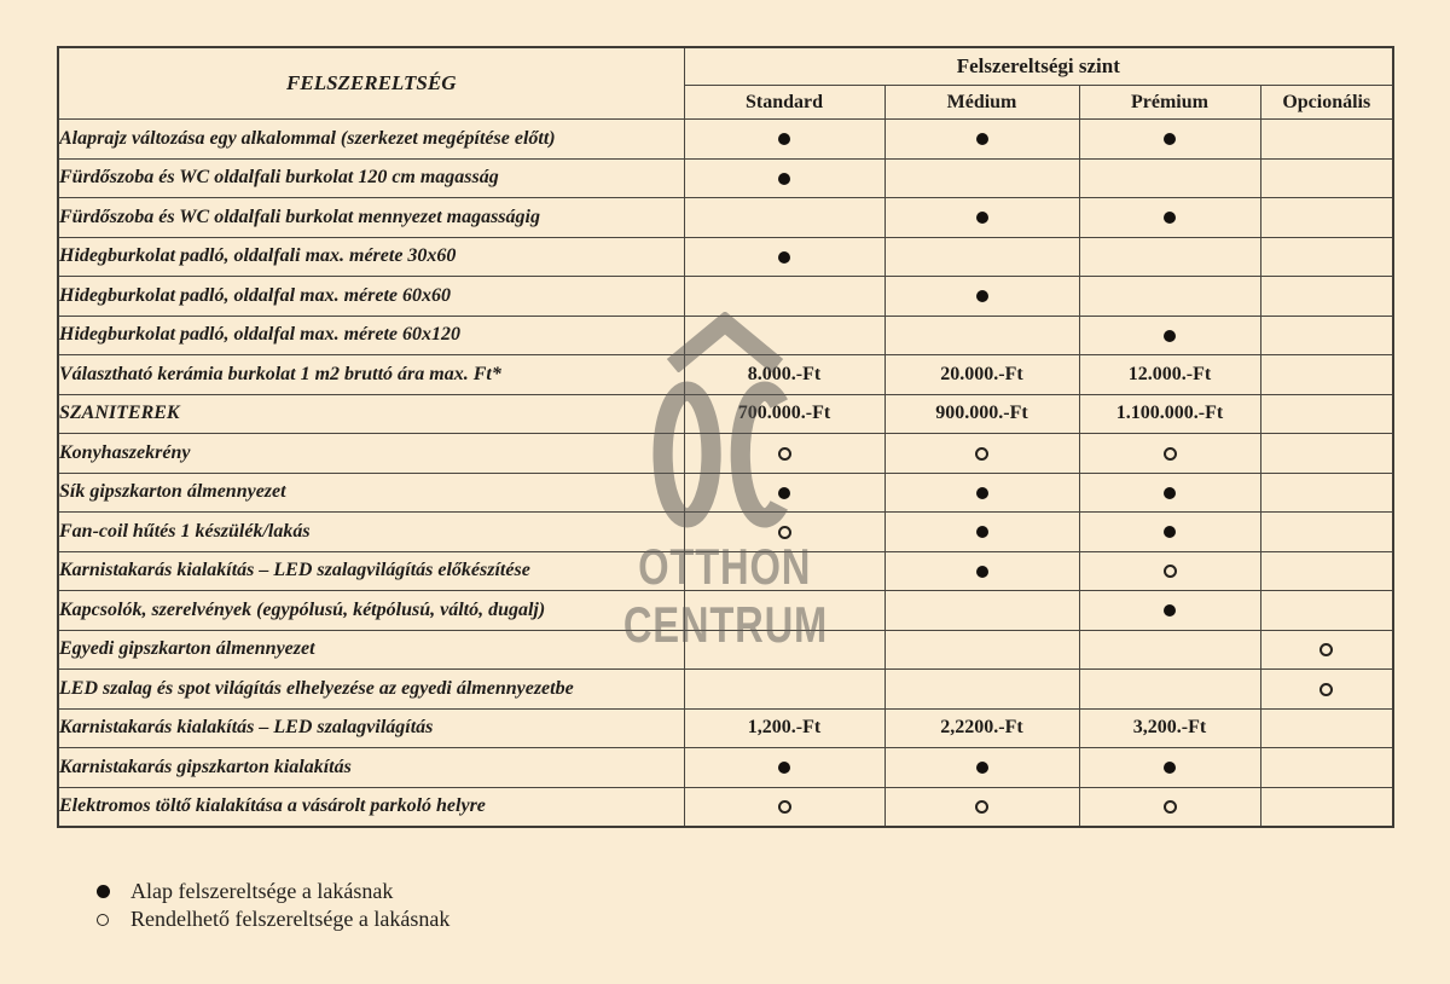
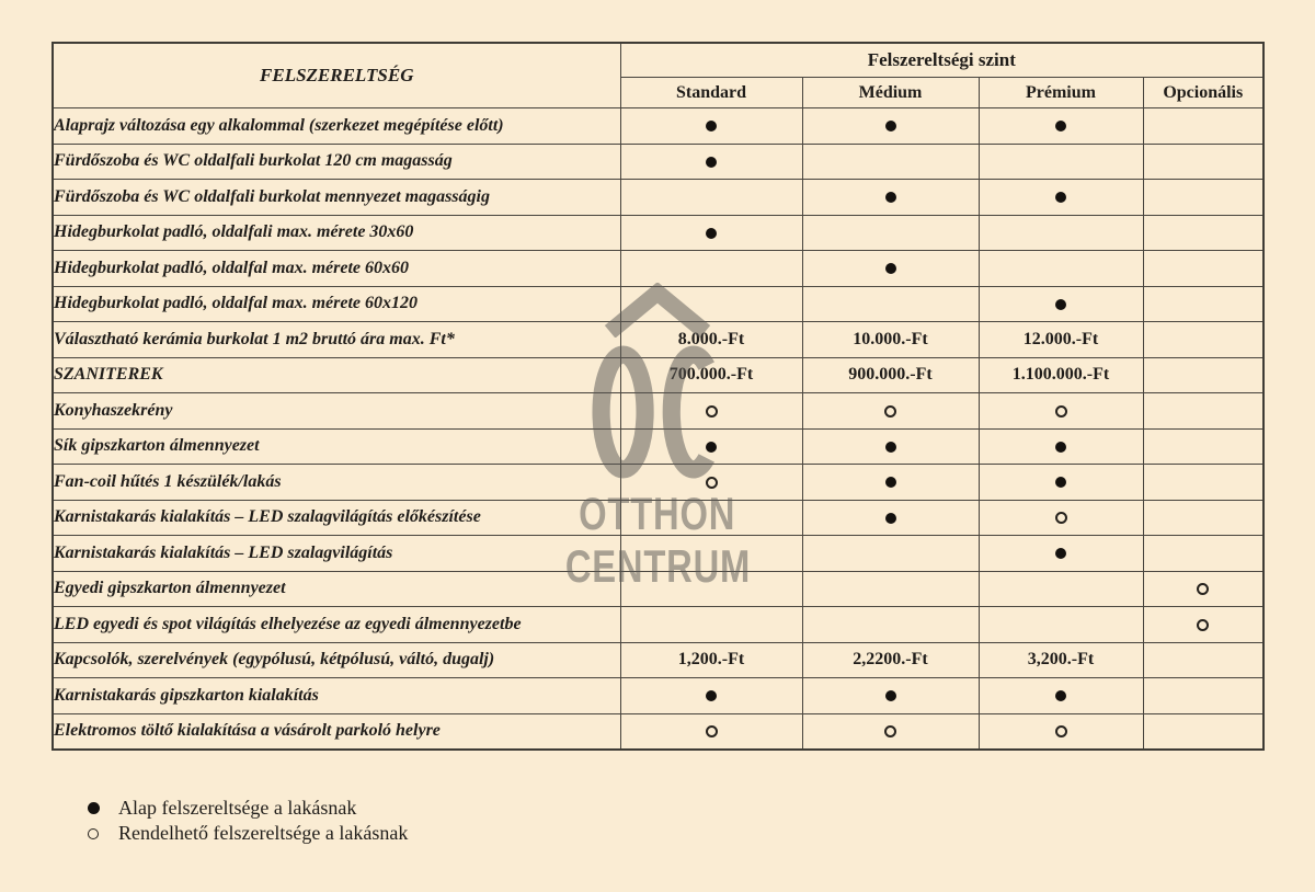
  FELSZERELTSÉG	Felszereltségi szint
  Standard	Médium	Prémium	Opcionális
  Alaprajz változása egy alkalommal (szerkezet megépítése előtt)
  Fürdőszoba és WC oldalfali burkolat 120 cm magasság
  Fürdőszoba és WC oldalfali burkolat mennyezet magasságig
  Hidegburkolat padló, oldalfali max. mérete 30x60
  Hidegburkolat padló, oldalfal max. mérete 60x60
  Hidegburkolat padló, oldalfal max. mérete 60x120
- Választható kerámia burkolat 1 m2 bruttó ára max. Ft*	8.000.-Ft	20.000.-Ft	12.000.-Ft
+ Választható kerámia burkolat 1 m2 bruttó ára max. Ft*	8.000.-Ft	10.000.-Ft	12.000.-Ft
  SZANITEREK	700.000.-Ft	900.000.-Ft	1.100.000.-Ft
  Konyhaszekrény
  Sík gipszkarton álmennyezet
  Fan-coil hűtés 1 készülék/lakás
  Karnistakarás kialakítás – LED szalagvilágítás előkészítése
- Kapcsolók, szerelvények (egypólusú, kétpólusú, váltó, dugalj)
+ Karnistakarás kialakítás – LED szalagvilágítás
  Egyedi gipszkarton álmennyezet
- LED szalag és spot világítás elhelyezése az egyedi álmennyezetbe
+ LED egyedi és spot világítás elhelyezése az egyedi álmennyezetbe
- Karnistakarás kialakítás – LED szalagvilágítás	1,200.-Ft	2,2200.-Ft	3,200.-Ft
+ Kapcsolók, szerelvények (egypólusú, kétpólusú, váltó, dugalj)	1,200.-Ft	2,2200.-Ft	3,200.-Ft
  Karnistakarás gipszkarton kialakítás
  Elektromos töltő kialakítása a vásárolt parkoló helyre
  OTTHON
  CENTRUM
  Alap felszereltsége a lakásnak
  Rendelhető felszereltsége a lakásnak
